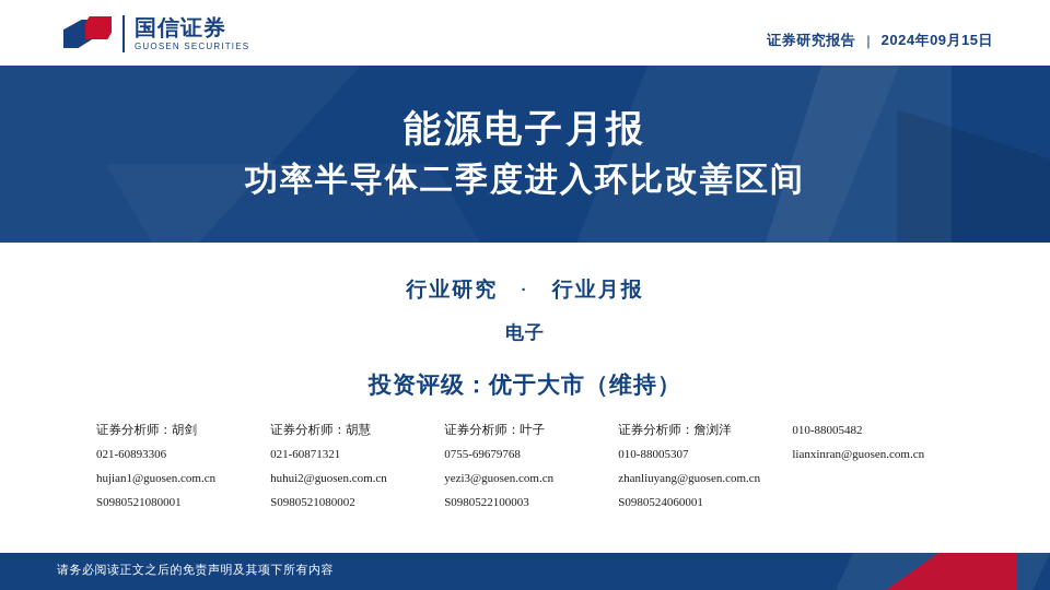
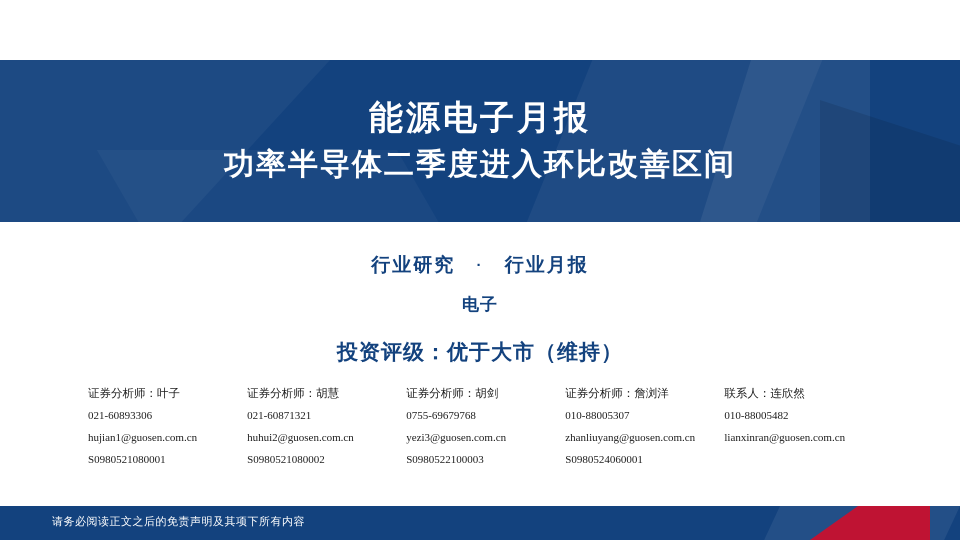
- 国信证券
- GUOSEN SECURITIES
- 证券研究报告
- |
- 2024年09月15日
  能源电子月报
  功率半导体二季度进入环比改善区间
  行业研究 · 行业月报
  电子
  投资评级：优于大市（维持）
- 证券分析师：胡剑
+ 证券分析师：叶子
  021-60893306
  hujian1@guosen.com.cn
  S0980521080001
  证券分析师：胡慧
  021-60871321
  huhui2@guosen.com.cn
  S0980521080002
- 证券分析师：叶子
+ 证券分析师：胡剑
  0755-69679768
  yezi3@guosen.com.cn
  S0980522100003
  证券分析师：詹浏洋
  010-88005307
  zhanliuyang@guosen.com.cn
  S0980524060001
+ 联系人：连欣然
  010-88005482
  lianxinran@guosen.com.cn
  请务必阅读正文之后的免责声明及其项下所有内容
